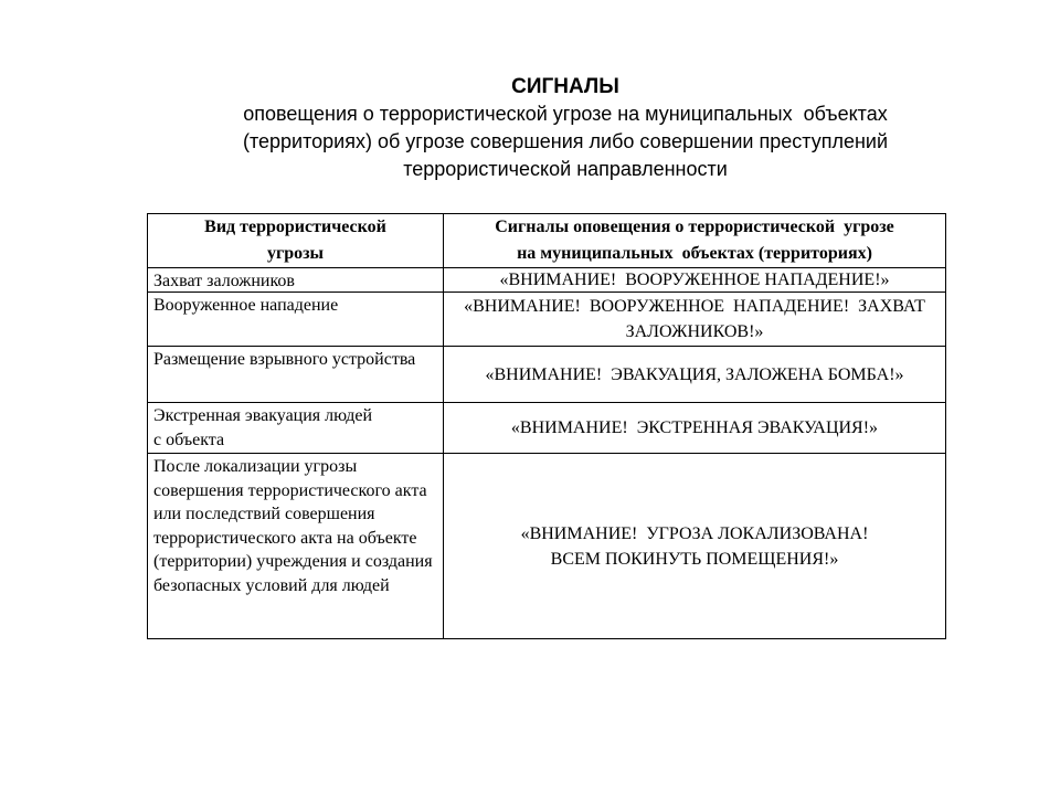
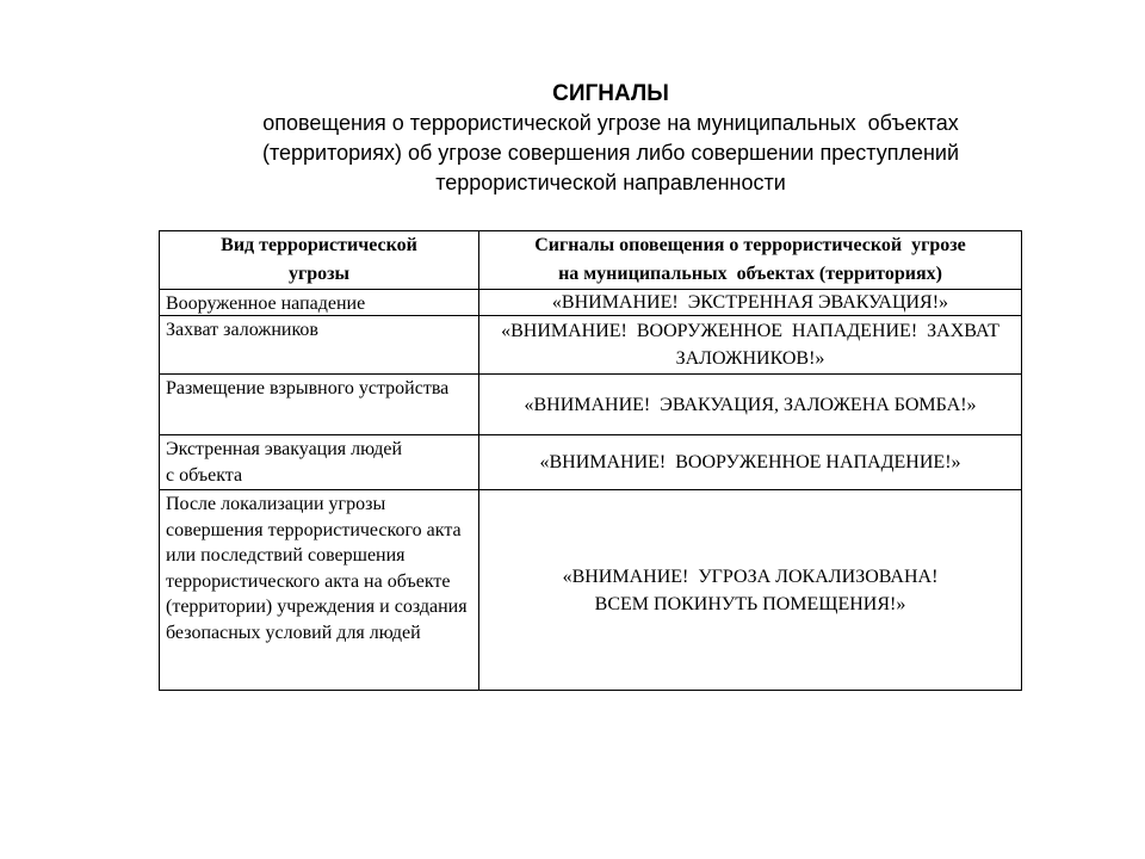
  СИГНАЛЫ
  оповещения о террористической угрозе на муниципальных объектах
  (территориях) об угрозе совершения либо совершении преступлений
  террористической направленности
  Вид террористической
  угрозы
  Сигналы оповещения о террористической угрозе
  на муниципальных объектах (территориях)
- Захват заложников
+ Вооруженное нападение
- «ВНИМАНИЕ! ВООРУЖЕННОЕ НАПАДЕНИЕ!»
+ «ВНИМАНИЕ! ЭКСТРЕННАЯ ЭВАКУАЦИЯ!»
- Вооруженное нападение
+ Захват заложников
  «ВНИМАНИЕ! ВООРУЖЕННОЕ НАПАДЕНИЕ! ЗАХВАТ
  ЗАЛОЖНИКОВ!»
  Размещение взрывного устройства
  «ВНИМАНИЕ! ЭВАКУАЦИЯ, ЗАЛОЖЕНА БОМБА!»
  Экстренная эвакуация людей
  с объекта
- «ВНИМАНИЕ! ЭКСТРЕННАЯ ЭВАКУАЦИЯ!»
+ «ВНИМАНИЕ! ВООРУЖЕННОЕ НАПАДЕНИЕ!»
  После локализации угрозы
  совершения террористического акта
  или последствий совершения
  террористического акта на объекте
  (территории) учреждения и создания
  безопасных условий для людей
  «ВНИМАНИЕ! УГРОЗА ЛОКАЛИЗОВАНА!
  ВСЕМ ПОКИНУТЬ ПОМЕЩЕНИЯ!»
